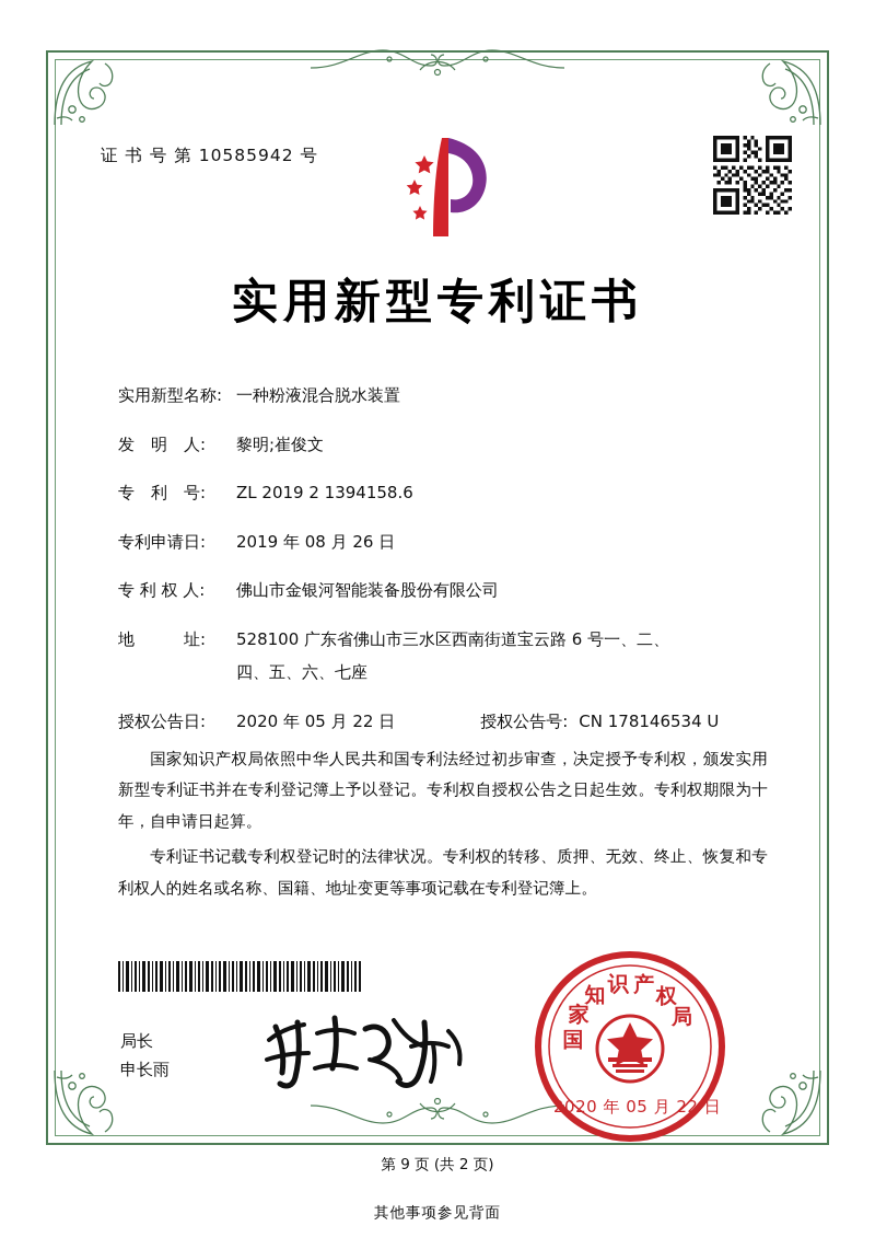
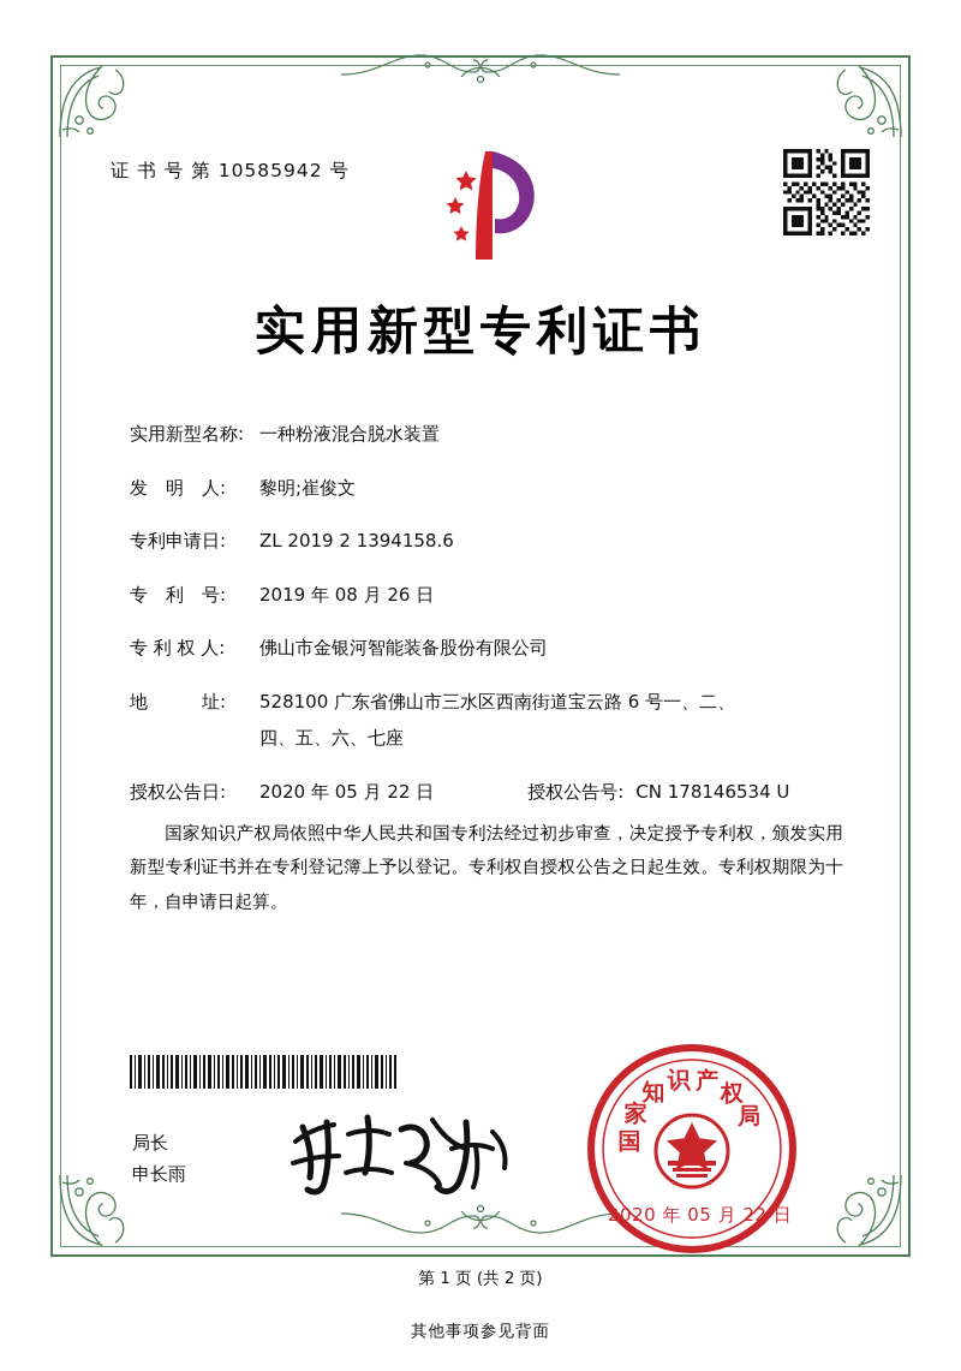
  证 书 号 第 10585942 号
  实用新型专利证书
  实用新型名称:
  一种粉液混合脱水装置
  发 明 人:
  黎明;崔俊文
- 专 利 号:
+ 专利申请日:
  ZL 2019 2 1394158.6
- 专利申请日:
+ 专 利 号:
  2019 年 08 月 26 日
  专 利 权 人:
  佛山市金银河智能装备股份有限公司
  地 址:
  528100 广东省佛山市三水区西南街道宝云路 6 号一、二、
  四、五、六、七座
  授权公告日:
  2020 年 05 月 22 日
  授权公告号:
  CN 178146534 U
  国家知识产权局依照中华人民共和国专利法经过初步审查，决定授予专利权，颁发实用新型专利证书并在专利登记簿上予以登记。专利权自授权公告之日起生效。专利权期限为十年，自申请日起算。
- 专利证书记载专利权登记时的法律状况。专利权的转移、质押、无效、终止、恢复和专利权人的姓名或名称、国籍、地址变更等事项记载在专利登记簿上。
  局长
  申长雨
  国
  家
  知
  识
  产
  权
  局
  2020 年 05 月 22 日
- 第 9 页 (共 2 页)
+ 第 1 页 (共 2 页)
  其他事项参见背面
